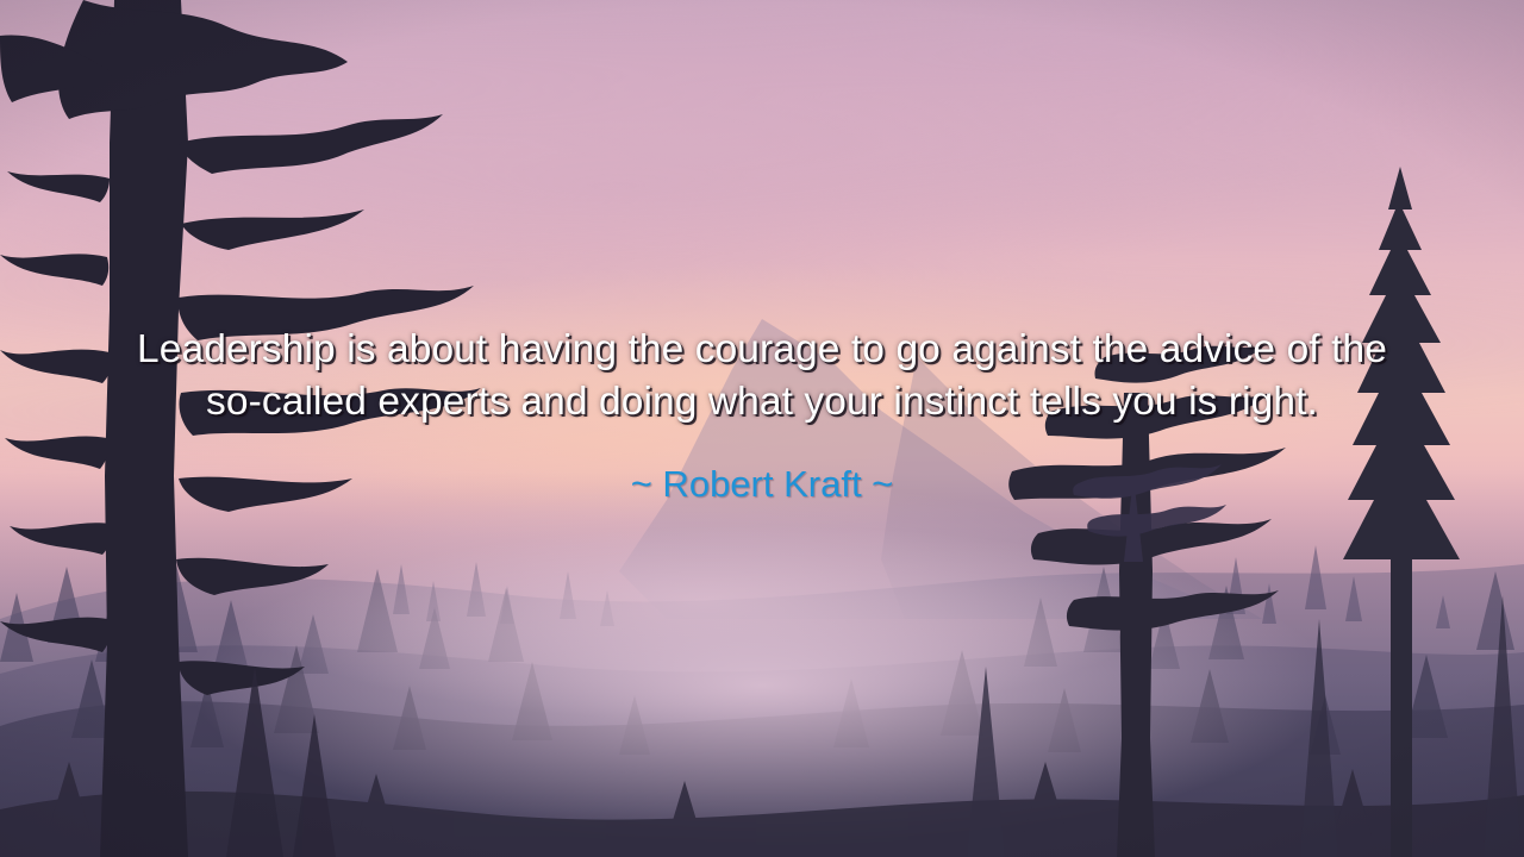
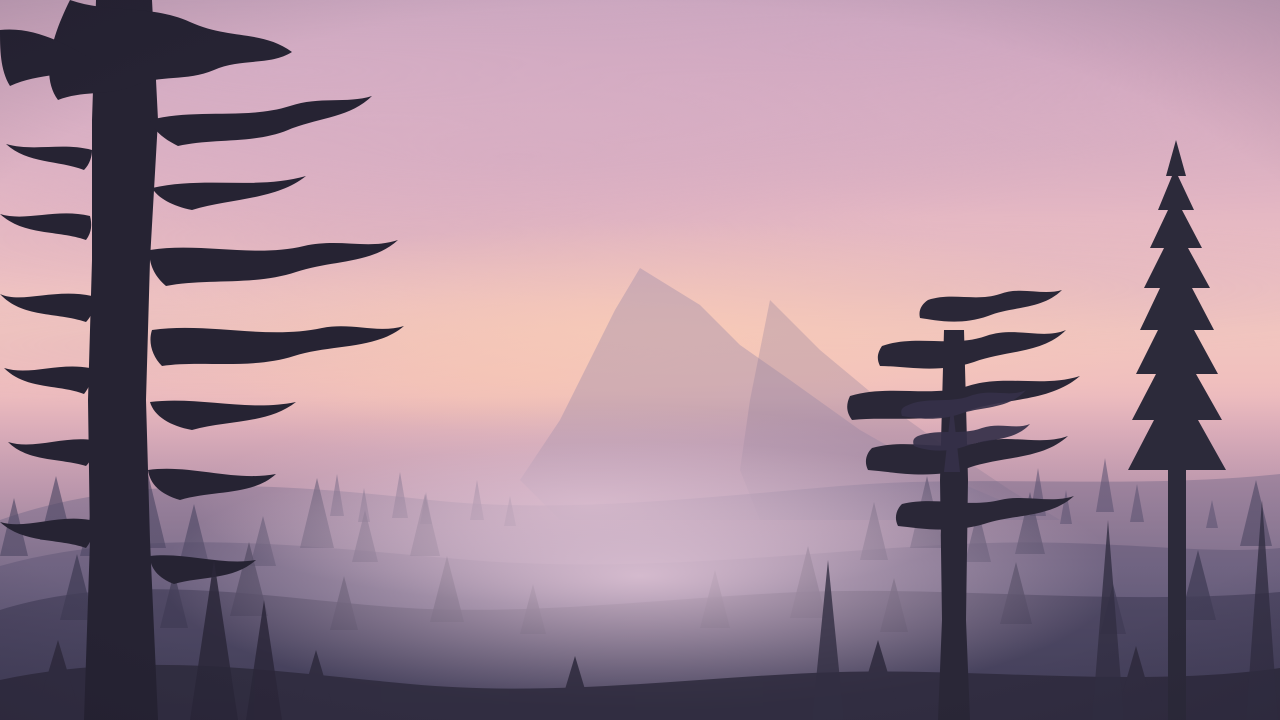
- Leadership is about having the courage to go against the advice of the so-called experts and doing what your instinct tells you is right.
- ~ Robert Kraft ~
